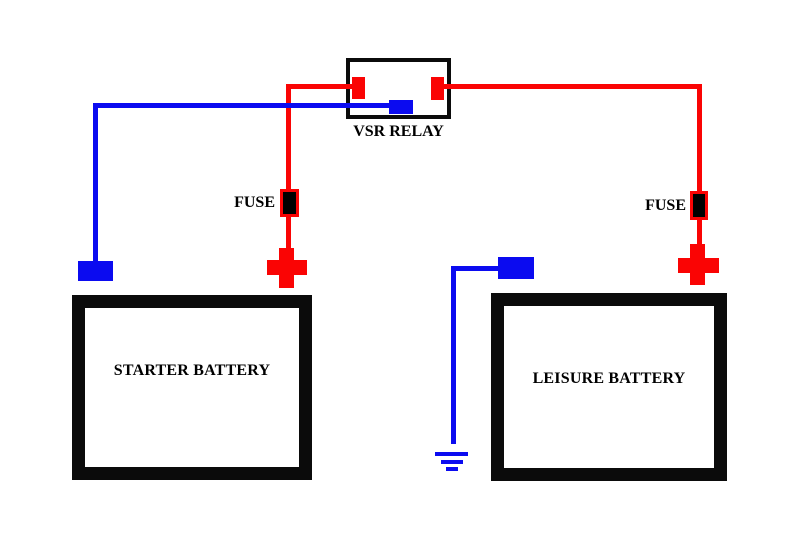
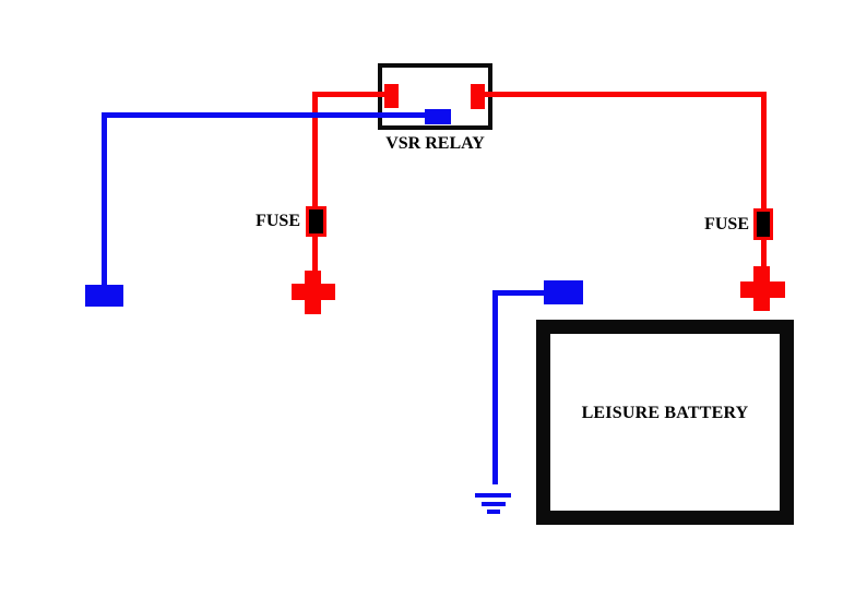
- STARTER BATTERY
  LEISURE BATTERY
  VSR RELAY
  FUSE
  FUSE
